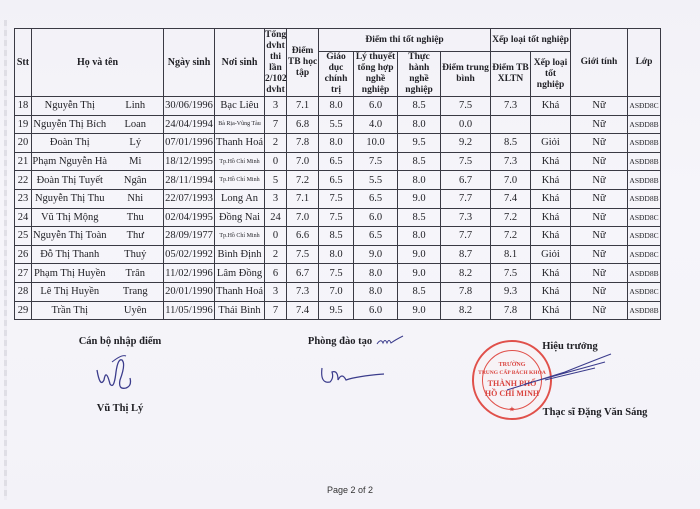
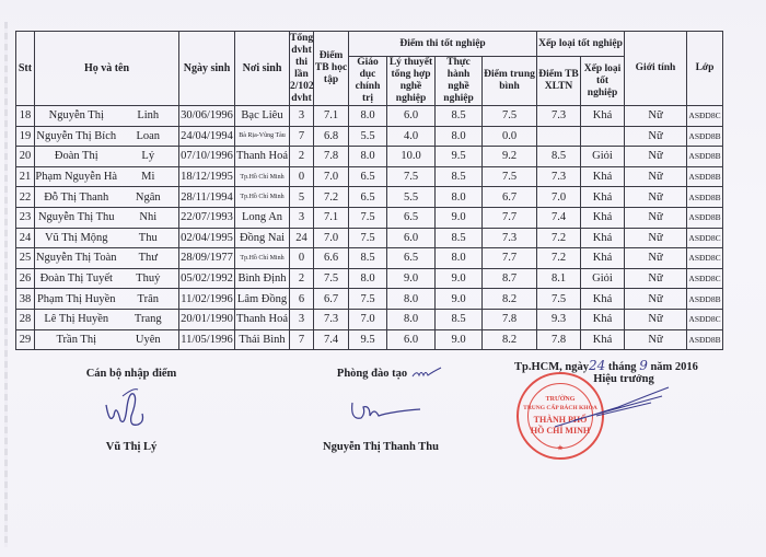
  Stt	Họ và tên	Ngày sinh	Nơi sinh	Tổng dvht thi lần 2/102 dvht	Điểm TB học tập	Điểm thi tốt nghiệp	Xếp loại tốt nghiệp	Giới tính	Lớp
  Giáo dục chính trị	Lý thuyết tổng hợp nghề nghiệp	Thực hành nghề nghiệp	Điểm trung bình	Điểm TB XLTN	Xếp loại tốt nghiệp
  18	Nguyễn Thị	Linh	30/06/1996	Bạc Liêu	3	7.1	8.0	6.0	8.5	7.5	7.3	Khá	Nữ	ASĐD8C
  19	Nguyễn Thị Bích	Loan	24/04/1994		7	6.8	5.5	4.0	8.0	0.0			Nữ	ASĐD8B
- 20	Đoàn Thị	Lý	07/01/1996	Thanh Hoá	2	7.8	8.0	10.0	9.5	9.2	8.5	Giỏi	Nữ	ASĐD8B
+ 20	Đoàn Thị	Lý	07/10/1996	Thanh Hoá	2	7.8	8.0	10.0	9.5	9.2	8.5	Giỏi	Nữ	ASĐD8B
  21	Phạm Nguyễn Hà	Mi	18/12/1995		0	7.0	6.5	7.5	8.5	7.5	7.3	Khá	Nữ	ASĐD8B
- 22	Đoàn Thị Tuyết	Ngân	28/11/1994		5	7.2	6.5	5.5	8.0	6.7	7.0	Khá	Nữ	ASĐD8B
+ 22	Đỗ Thị Thanh	Ngân	28/11/1994		5	7.2	6.5	5.5	8.0	6.7	7.0	Khá	Nữ	ASĐD8B
  23	Nguyễn Thị Thu	Nhi	22/07/1993	Long An	3	7.1	7.5	6.5	9.0	7.7	7.4	Khá	Nữ	ASĐD8B
  24	Vũ Thị Mộng	Thu	02/04/1995	Đồng Nai	24	7.0	7.5	6.0	8.5	7.3	7.2	Khá	Nữ	ASĐD8C
  25	Nguyễn Thị Toàn	Thư	28/09/1977		0	6.6	8.5	6.5	8.0	7.7	7.2	Khá	Nữ	ASĐD8C
- 26	Đỗ Thị Thanh	Thuỷ	05/02/1992	Bình Định	2	7.5	8.0	9.0	9.0	8.7	8.1	Giỏi	Nữ	ASĐD8C
+ 26	Đoàn Thị Tuyết	Thuỷ	05/02/1992	Bình Định	2	7.5	8.0	9.0	9.0	8.7	8.1	Giỏi	Nữ	ASĐD8C
- 27	Phạm Thị Huyền	Trân	11/02/1996	Lâm Đồng	6	6.7	7.5	8.0	9.0	8.2	7.5	Khá	Nữ	ASĐD8B
+ 38	Phạm Thị Huyền	Trân	11/02/1996	Lâm Đồng	6	6.7	7.5	8.0	9.0	8.2	7.5	Khá	Nữ	ASĐD8B
  28	Lê Thị Huyền	Trang	20/01/1990	Thanh Hoá	3	7.3	7.0	8.0	8.5	7.8	9.3	Khá	Nữ	ASĐD8C
  29	Trần Thị	Uyên	11/05/1996	Thái Bình	7	7.4	9.5	6.0	9.0	8.2	7.8	Khá	Nữ	ASĐD8B
  Cán bộ nhập điểm
  Vũ Thị Lý
  Phòng đào tạo
+ Nguyễn Thị Thanh Thu
+ Tp.HCM, ngày24 tháng 9 năm 2016
  Hiệu trưởng
  THÀNH PỐ
  HỒ CHÍ MINH
- Thạc sĩ Đặng Văn Sáng
- Page 2 of 2
